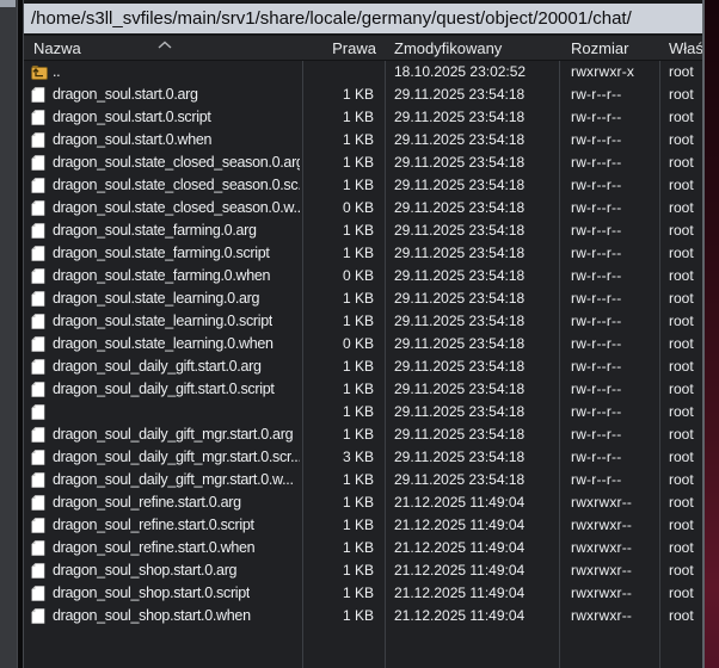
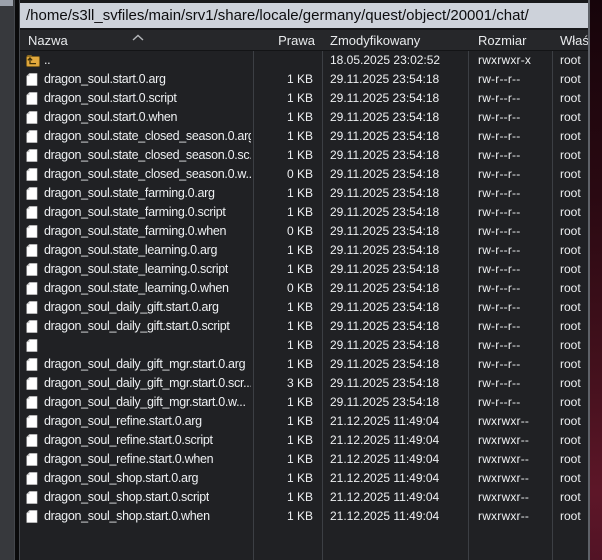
  /home/s3ll_svfiles/main/srv1/share/locale/germany/quest/object/20001/chat/
  Nazwa
  Prawa
  Zmodyfikowany
  Rozmiar
  ..
- 18.10.2025 23:02:52
+ 18.05.2025 23:02:52
  rwxrwxr-x
  root
  dragon_soul.start.0.arg
  1 KB
  29.11.2025 23:54:18
  rw-r--r--
  root
  dragon_soul.start.0.script
  1 KB
  29.11.2025 23:54:18
  rw-r--r--
  root
  dragon_soul.start.0.when
  1 KB
  29.11.2025 23:54:18
  rw-r--r--
  root
  dragon_soul.state_closed_season.0.ar
  1 KB
  29.11.2025 23:54:18
  rw-r--r--
  root
  dragon_soul.state_closed_season.0.sc.
  1 KB
  29.11.2025 23:54:18
  rw-r--r--
  root
  dragon_soul.state_closed_season.0.w..
  0 KB
  29.11.2025 23:54:18
  rw-r--r--
  root
  dragon_soul.state_farming.0.arg
  1 KB
  29.11.2025 23:54:18
  rw-r--r--
  root
  dragon_soul.state_farming.0.script
  1 KB
  29.11.2025 23:54:18
  rw-r--r--
  root
  dragon_soul.state_farming.0.when
  0 KB
  29.11.2025 23:54:18
  rw-r--r--
  root
  dragon_soul.state_learning.0.arg
  1 KB
  29.11.2025 23:54:18
  rw-r--r--
  root
  dragon_soul.state_learning.0.script
  1 KB
  29.11.2025 23:54:18
  rw-r--r--
  root
  dragon_soul.state_learning.0.when
  0 KB
  29.11.2025 23:54:18
  rw-r--r--
  root
  dragon_soul_daily_gift.start.0.arg
  1 KB
  29.11.2025 23:54:18
  rw-r--r--
  root
  dragon_soul_daily_gift.start.0.script
  1 KB
  29.11.2025 23:54:18
  rw-r--r--
  root
  1 KB
  29.11.2025 23:54:18
  rw-r--r--
  root
  dragon_soul_daily_gift_mgr.start.0.arg
  1 KB
  29.11.2025 23:54:18
  rw-r--r--
  root
  dragon_soul_daily_gift_mgr.start.0.scr..
  3 KB
  29.11.2025 23:54:18
  rw-r--r--
  root
  dragon_soul_daily_gift_mgr.start.0.w...
  1 KB
  29.11.2025 23:54:18
  rw-r--r--
  root
  dragon_soul_refine.start.0.arg
  1 KB
  21.12.2025 11:49:04
  rwxrwxr--
  root
  dragon_soul_refine.start.0.script
  1 KB
  21.12.2025 11:49:04
  rwxrwxr--
  root
  dragon_soul_refine.start.0.when
  1 KB
  21.12.2025 11:49:04
  rwxrwxr--
  root
  dragon_soul_shop.start.0.arg
  1 KB
  21.12.2025 11:49:04
  rwxrwxr--
  root
  dragon_soul_shop.start.0.script
  1 KB
  21.12.2025 11:49:04
  rwxrwxr--
  root
  dragon_soul_shop.start.0.when
  1 KB
  21.12.2025 11:49:04
  rwxrwxr--
  root
